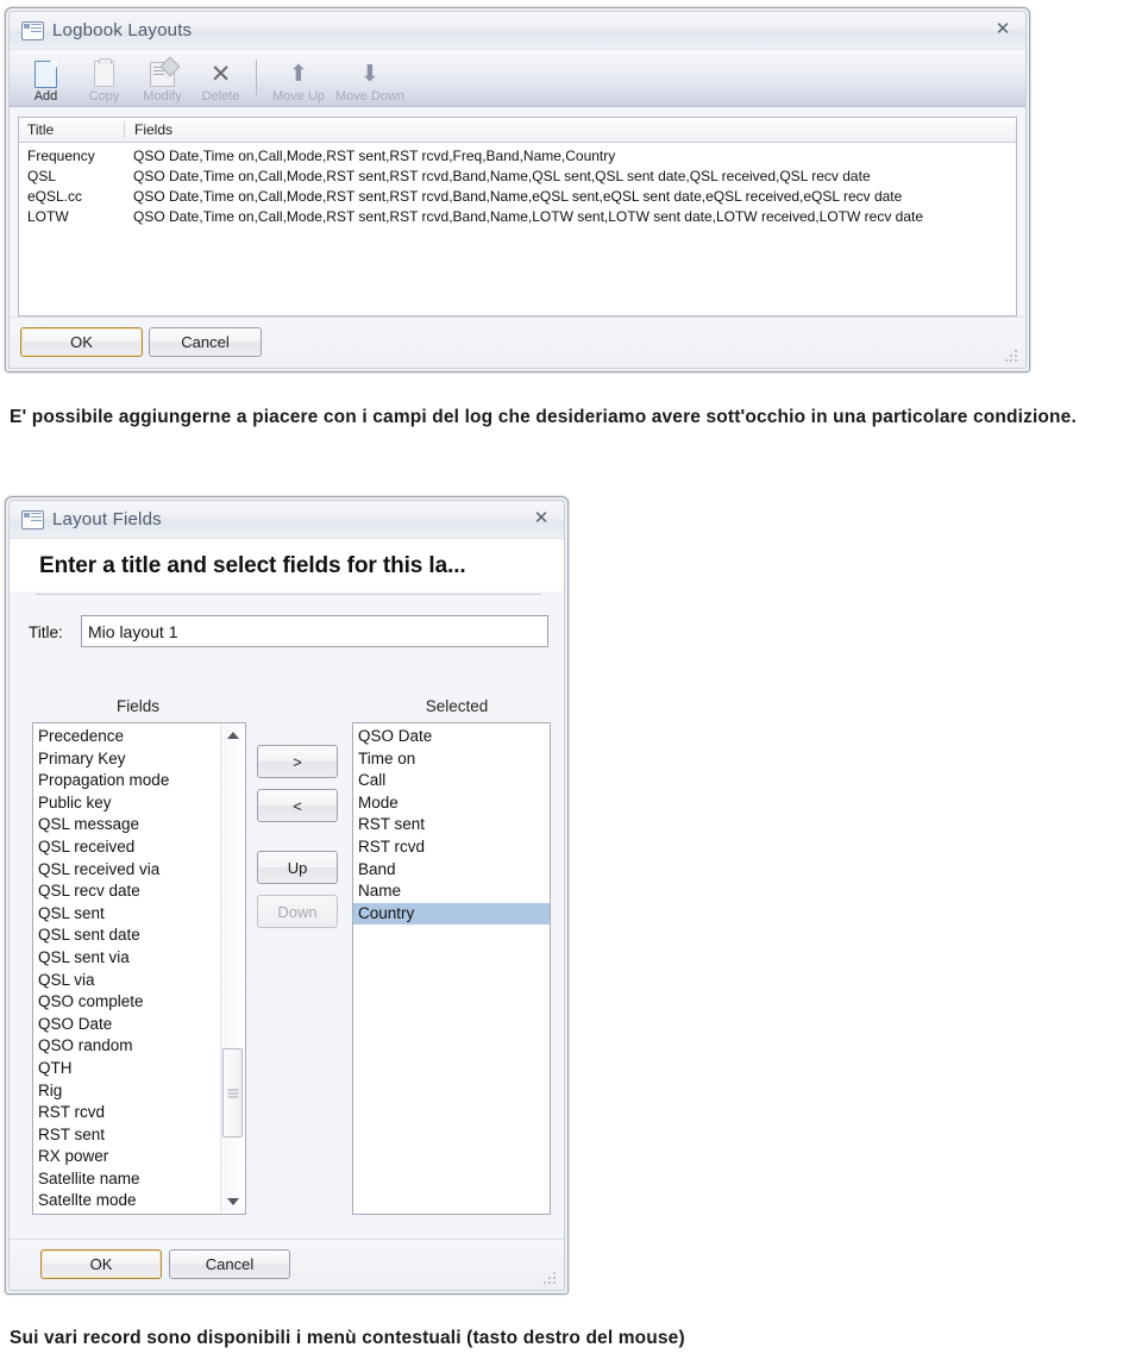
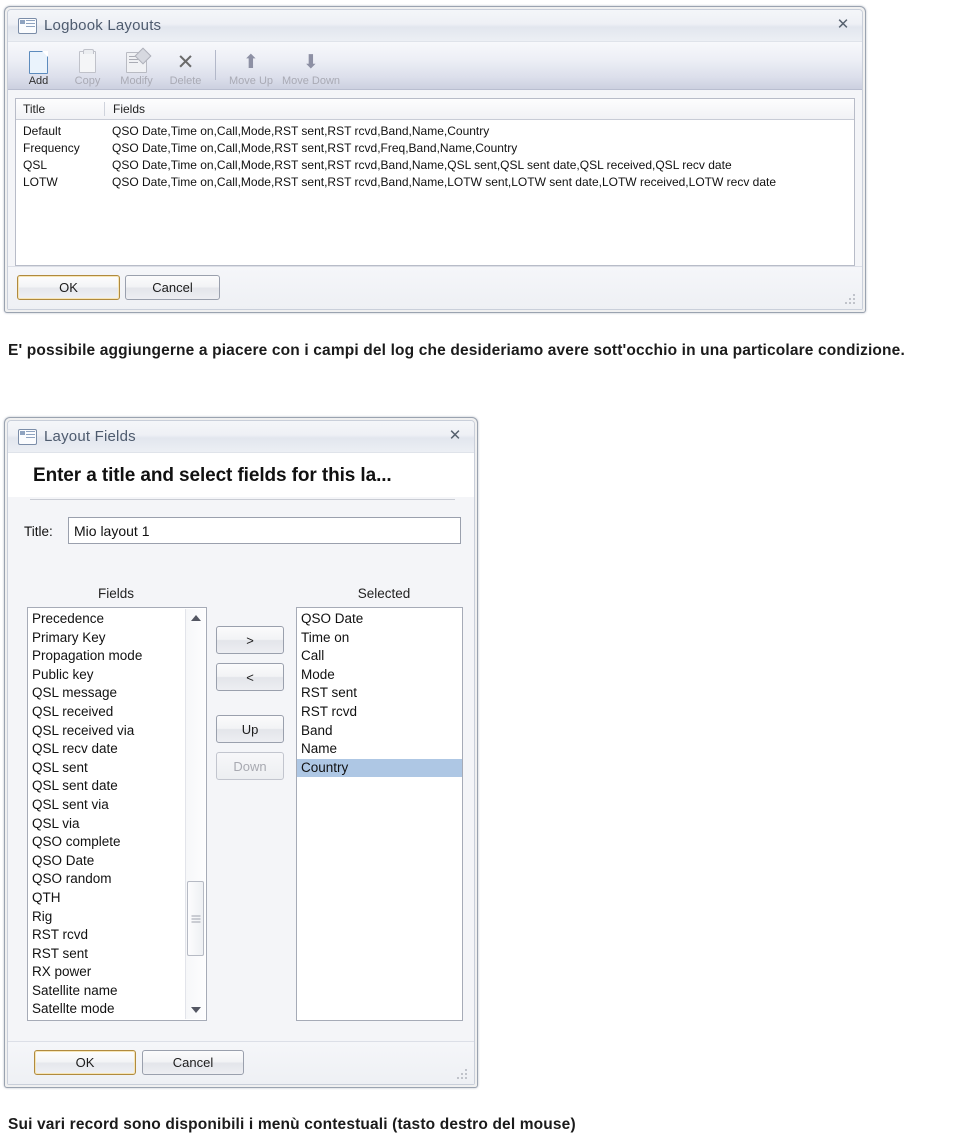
  Logbook Layouts
  ✕
  Add
  Copy
  Modify
  ✕
  Delete
  ⬆
  Move Up
  ⬇
  Move Down
  Title
  Fields
+ Default
+ QSO Date,Time on,Call,Mode,RST sent,RST rcvd,Band,Name,Country
  Frequency
  QSO Date,Time on,Call,Mode,RST sent,RST rcvd,Freq,Band,Name,Country
  QSL
  QSO Date,Time on,Call,Mode,RST sent,RST rcvd,Band,Name,QSL sent,QSL sent date,QSL received,QSL recv date
- eQSL.cc
- QSO Date,Time on,Call,Mode,RST sent,RST rcvd,Band,Name,eQSL sent,eQSL sent date,eQSL received,eQSL recv date
  LOTW
  QSO Date,Time on,Call,Mode,RST sent,RST rcvd,Band,Name,LOTW sent,LOTW sent date,LOTW received,LOTW recv date
  OK
  Cancel
  E' possibile aggiungerne a piacere con i campi del log che desideriamo avere sott'occhio in una particolare condizione.
  Layout Fields
  ✕
  Enter a title and select fields for this la...
  Title:
  Mio layout 1
  Fields
  Selected
  Precedence
  Primary Key
  Propagation mode
  Public key
  QSL message
  QSL received
  QSL received via
  QSL recv date
  QSL sent
  QSL sent date
  QSL sent via
  QSL via
  QSO complete
  QSO Date
  QSO random
  QTH
  Rig
  RST rcvd
  RST sent
  RX power
  Satellite name
  Satellte mode
  >
  <
  Up
  Down
  QSO Date
  Time on
  Call
  Mode
  RST sent
  RST rcvd
  Band
  Name
  Country
  OK
  Cancel
  Sui vari record sono disponibili i menù contestuali (tasto destro del mouse)
